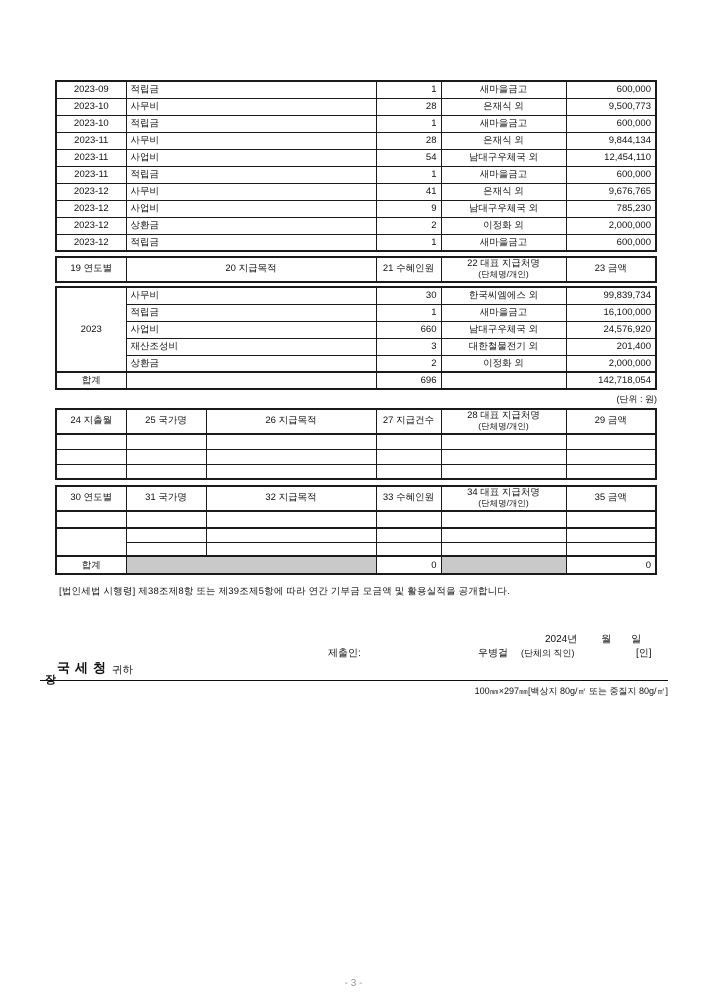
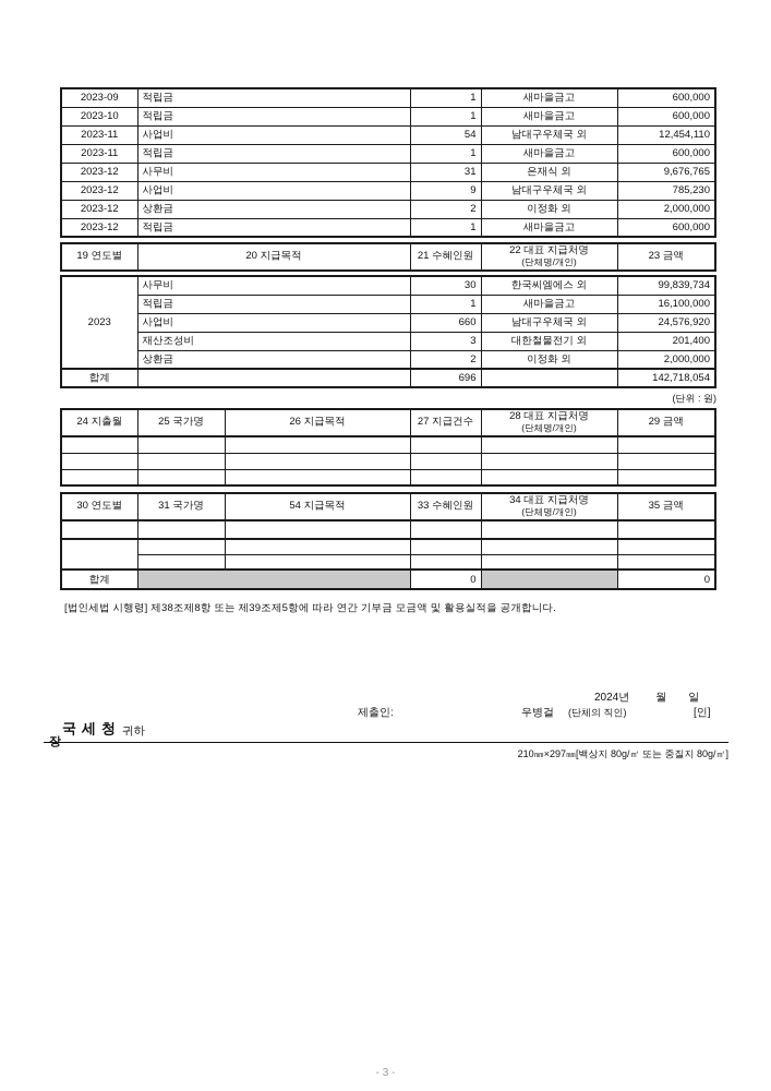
  2023-09	적립금	1	새마을금고	600,000
- 2023-10	사무비	28	은재식 외	9,500,773
  2023-10	적립금	1	새마을금고	600,000
- 2023-11	사무비	28	은재식 외	9,844,134
  2023-11	사업비	54	남대구우체국 외	12,454,110
  2023-11	적립금	1	새마을금고	600,000
- 2023-12	사무비	41	은재식 외	9,676,765
+ 2023-12	사무비	31	은재식 외	9,676,765
  2023-12	사업비	9	남대구우체국 외	785,230
  2023-12	상환금	2	이정화 외	2,000,000
  2023-12	적립금	1	새마을금고	600,000
  19 연도별	20 지급목적	21 수혜인원	22 대표 지급처명 (단체명/개인)	23 금액
  2023	사무비	30	한국씨엠에스 외	99,839,734
  적립금	1	새마을금고	16,100,000
  사업비	660	남대구우체국 외	24,576,920
  재산조성비	3	대한철물전기 외	201,400
  상환금	2	이정화 외	2,000,000
  합계		696		142,718,054
  (단위 : 원)
  24 지출월	25 국가명	26 지급목적	27 지급건수	28 대표 지급처명 (단체명/개인)	29 금액
- 30 연도별	31 국가명	32 지급목적	33 수혜인원	34 대표 지급처명 (단체명/개인)	35 금액
+ 30 연도별	31 국가명	54 지급목적	33 수혜인원	34 대표 지급처명 (단체명/개인)	35 금액
  합계		0		0
  [법인세법 시행령] 제38조제8항 또는 제39조제5항에 따라 연간 기부금 모금액 및 활용실적을 공개합니다.
  2024년 월 일
  제출인:
  우병걸
  (단체의 직인)
  [인]
  국세청
  장
  귀하
- 100㎜×297㎜[백상지 80g/㎡ 또는 중질지 80g/㎡]
+ 210㎜×297㎜[백상지 80g/㎡ 또는 중질지 80g/㎡]
  - 3 -
